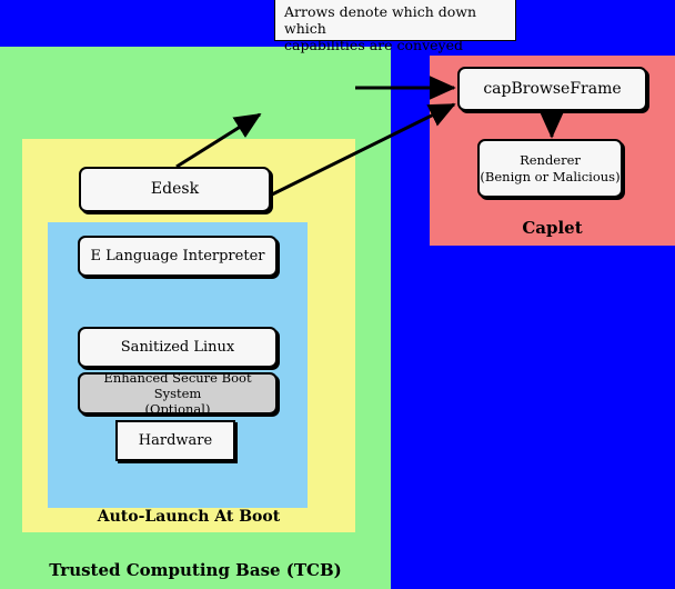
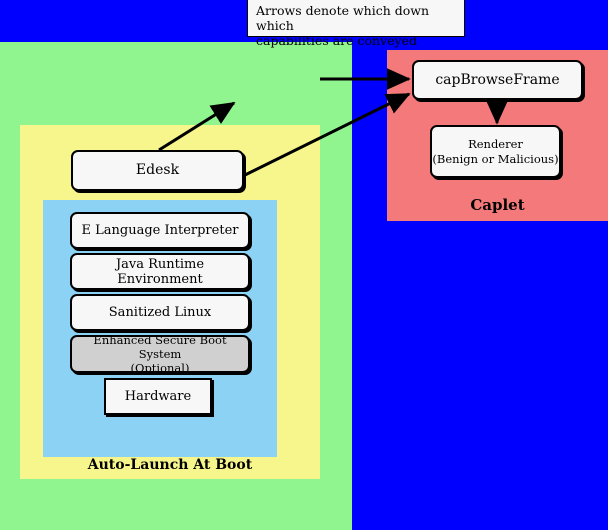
  Caplet
  Auto-Launch At Boot
- Trusted Computing Base (TCB)
  capBrowseFrame
  Renderer
  (Benign or Malicious)
  Edesk
  E Language Interpreter
+ Java Runtime Environment
  Sanitized Linux
  Enhanced Secure Boot System
  (Optional)
  Hardware
  Arrows denote which down which
  capabilities are conveyed
